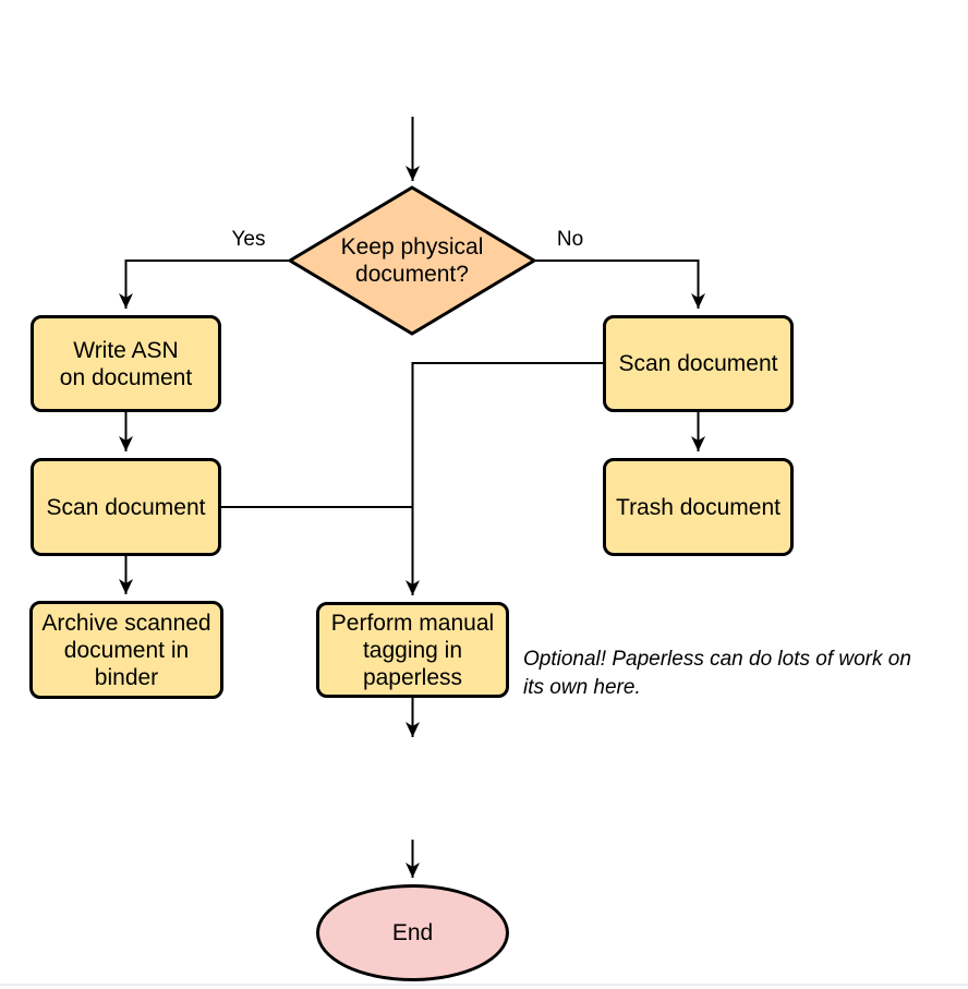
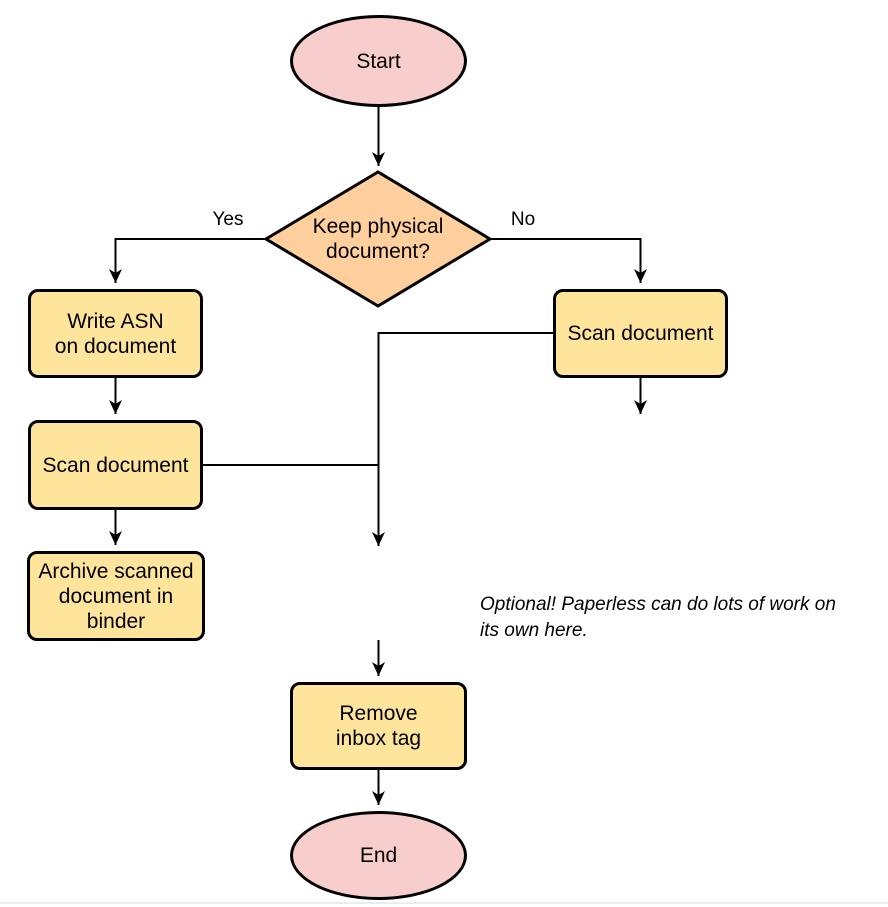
+ Start
  Keep physical
  document?
  Yes
  No
  Write ASN
  on document
  Scan document
  Archive scanned
  document in
  binder
  Scan document
- Trash document
- Perform manual
- tagging in
- paperless
  Optional! Paperless can do lots of work on
  its own here.
+ Remove
+ inbox tag
  End
